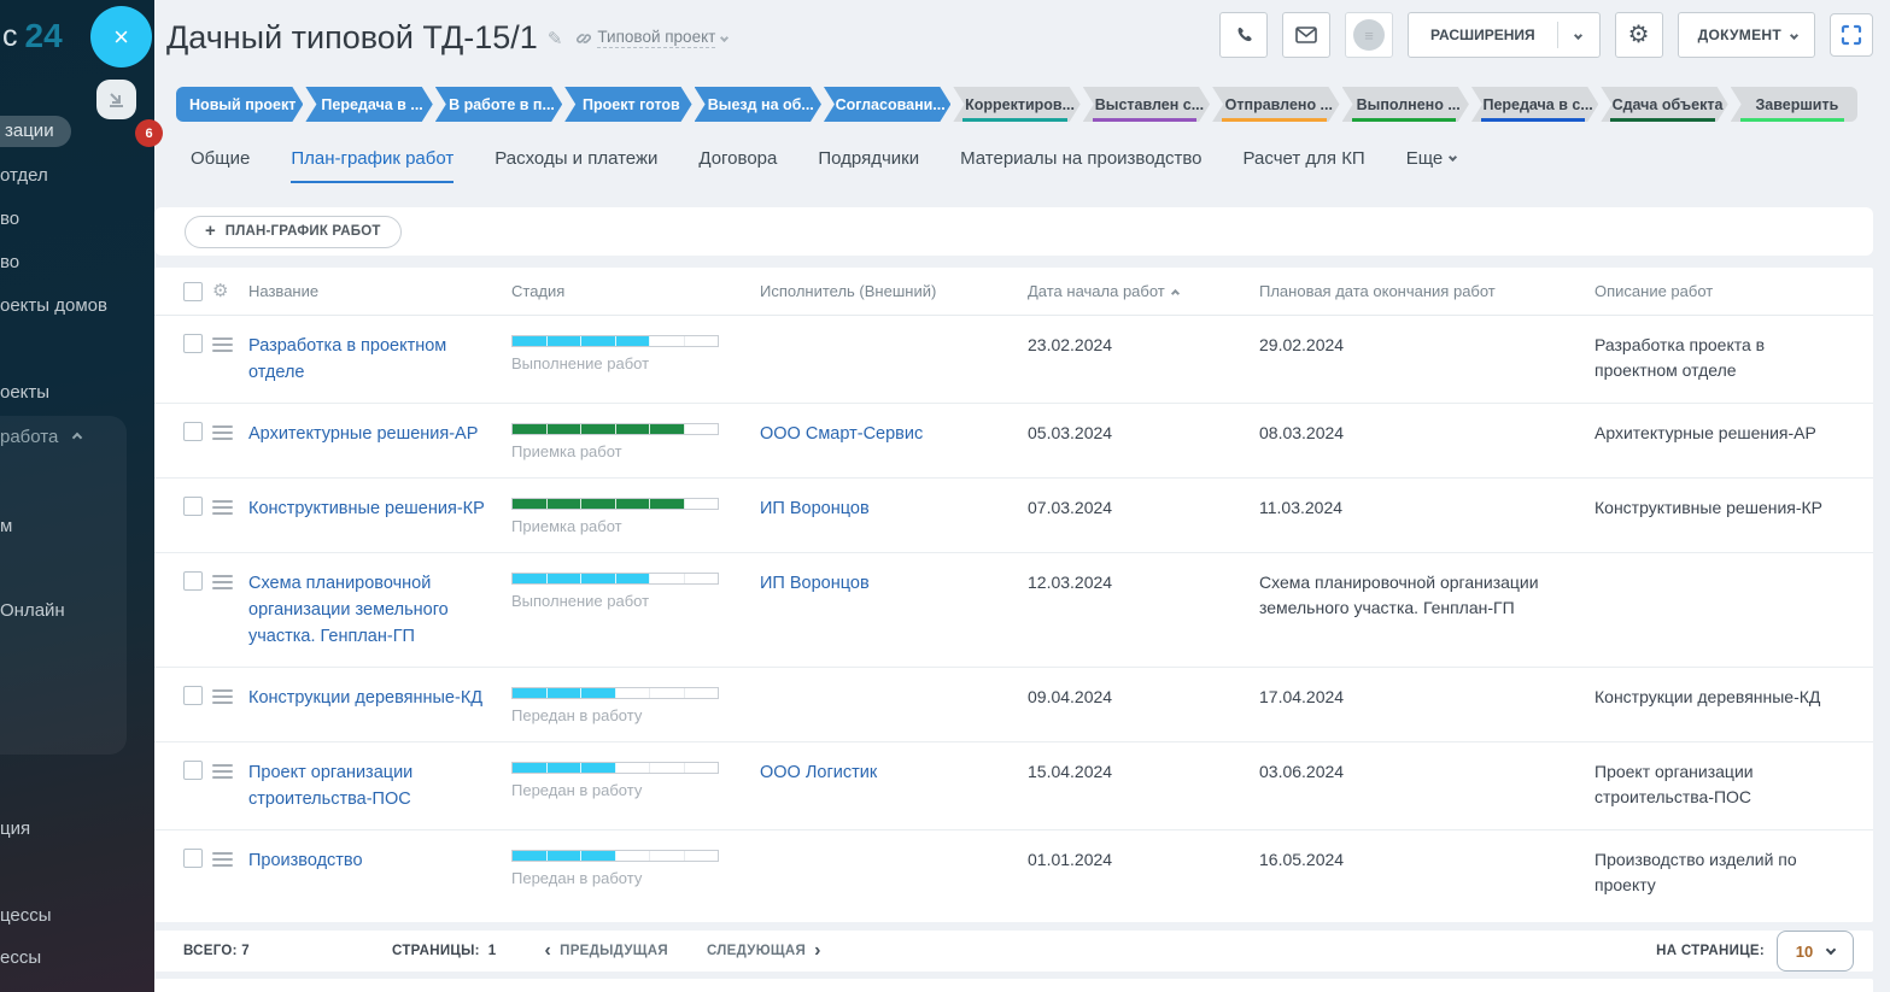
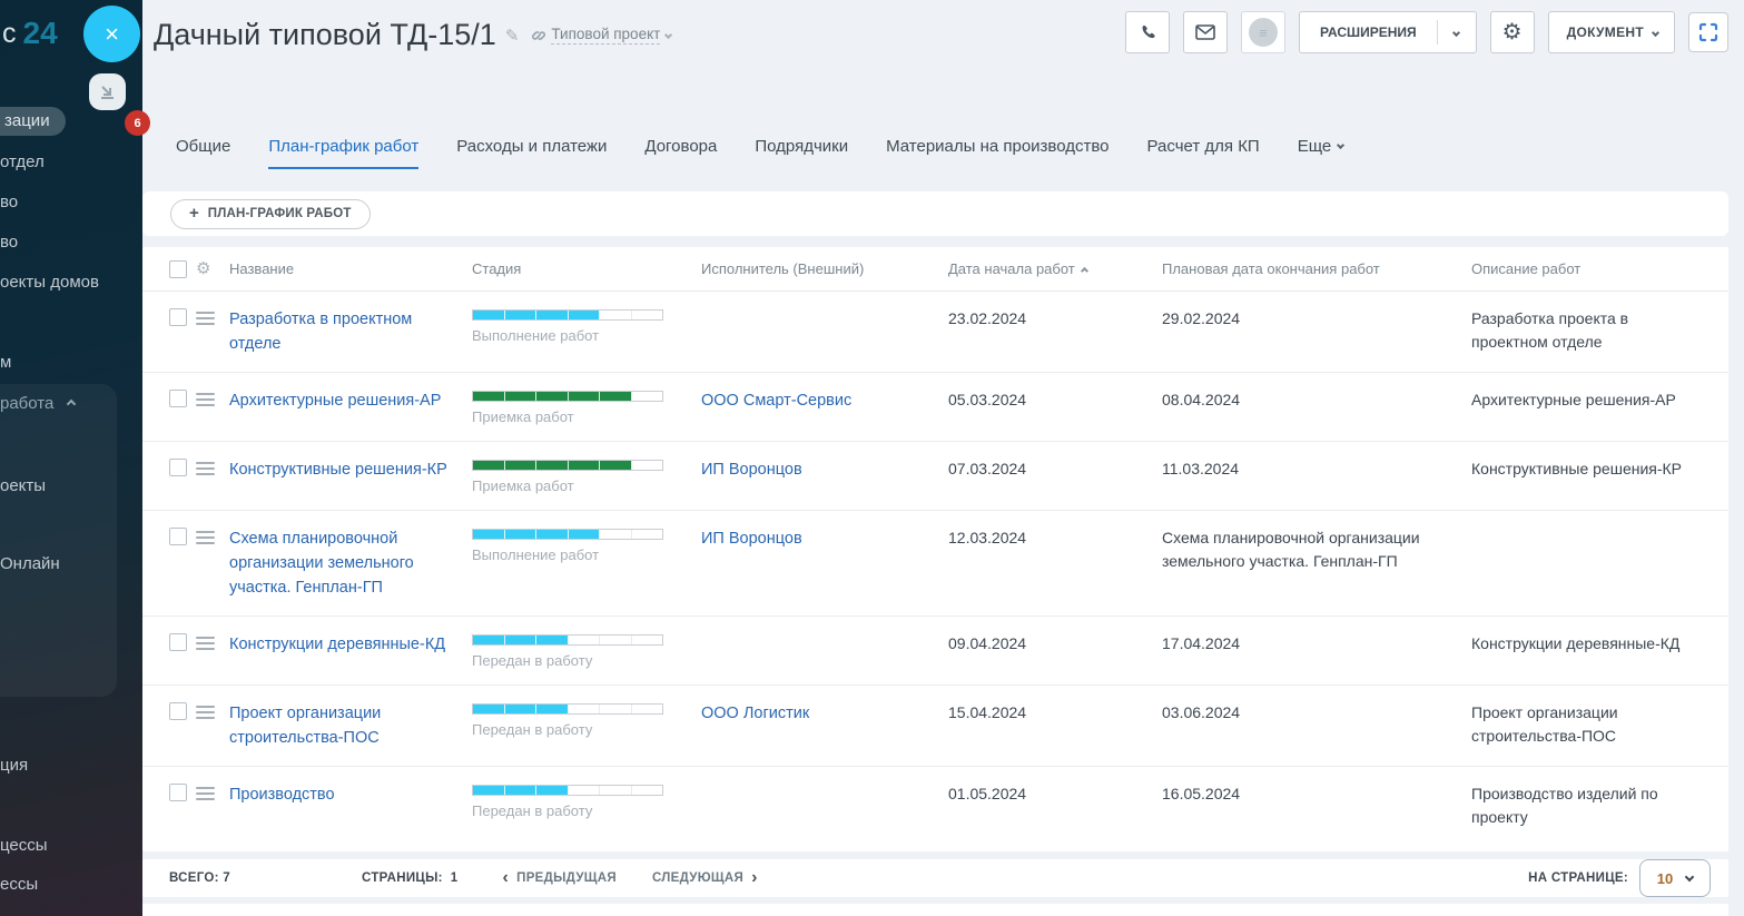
  с
  24
  зации
  отдел
  во
  во
  оекты домов
- оекты
+ м
  работа
- м
+ оекты
  Онлайн
  ция
  цессы
  ессы
  6
  ×
  Дачный типовой ТД-15/1
  ✎
  Типовой проект
  ≡
  РАСШИРЕНИЯ
  ⚙
  ДОКУМЕНТ
- Новый проект
- Передача в ...
- В работе в п...
- Проект готов
- Выезд на об...
- Согласовани...
- Корректиров...
- Выставлен с...
- Отправлено ...
- Выполнено ...
- Передача в с...
- Сдача объекта
- Завершить
  Общие
  План-график работ
  Расходы и платежи
  Договора
  Подрядчики
  Материалы на производство
  Расчет для КП
  Еще
  +
  ПЛАН-ГРАФИК РАБОТ
  ⚙
  Название
  Стадия
  Исполнитель (Внешний)
  Дата начала работ
  Плановая дата окончания работ
  Описание работ
  Разработка в проектном отделе
  Выполнение работ
  23.02.2024
  29.02.2024
  Разработка проекта в проектном отделе
  Архитектурные решения-АР
  Приемка работ
  ООО Смарт-Сервис
  05.03.2024
- 08.03.2024
+ 08.04.2024
  Архитектурные решения-АР
  Конструктивные решения-КР
  Приемка работ
  ИП Воронцов
  07.03.2024
  11.03.2024
  Конструктивные решения-КР
  Схема планировочной организации земельного участка. Генплан-ГП
  Выполнение работ
  ИП Воронцов
  12.03.2024
  Схема планировочной организации земельного участка. Генплан-ГП
  Конструкции деревянные-КД
  Передан в работу
  09.04.2024
  17.04.2024
  Конструкции деревянные-КД
  Проект организации строительства-ПОС
  Передан в работу
  ООО Логистик
  15.04.2024
  03.06.2024
  Проект организации строительства-ПОС
  Производство
  Передан в работу
- 01.01.2024
+ 01.05.2024
  16.05.2024
  Производство изделий по проекту
  ВСЕГО: 7
  СТРАНИЦЫ: 1
  ‹
  ПРЕДЫДУЩАЯ
  СЛЕДУЮЩАЯ
  ›
  НА СТРАНИЦЕ:
  10
